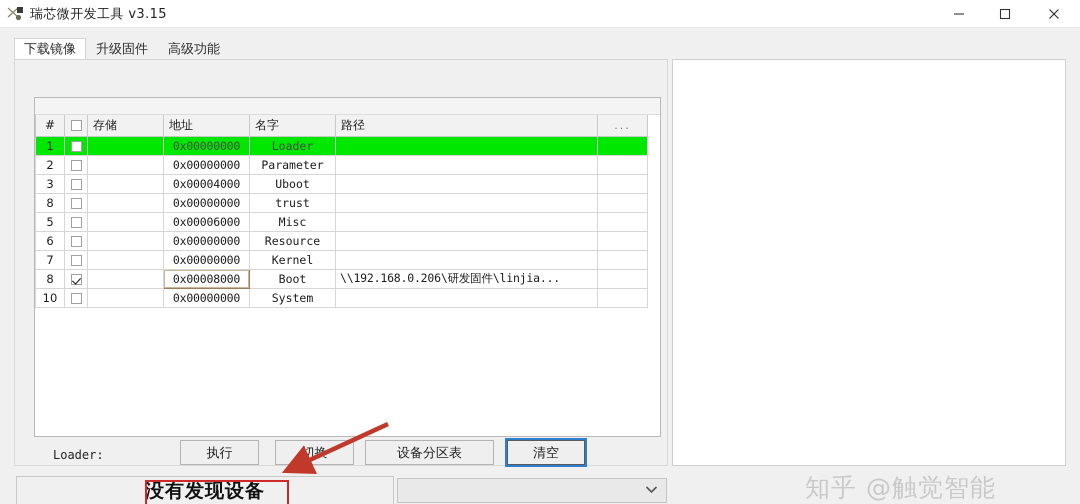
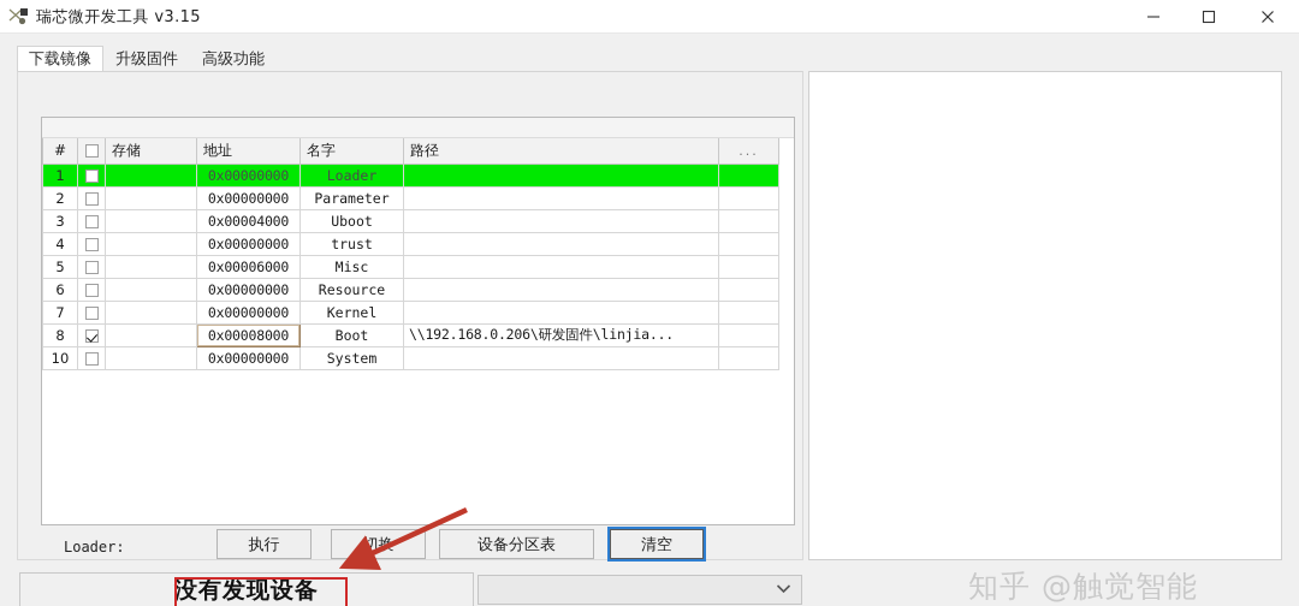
  瑞芯微开发工具 v3.15
  下载镜像
  升级固件
  高级功能
  #		存储	地址	名字	路径	...
  1			0x00000000	Loader
  2			0x00000000	Parameter
  3			0x00004000	Uboot
- 8			0x00000000	trust
+ 4			0x00000000	trust
  5			0x00006000	Misc
  6			0x00000000	Resource
  7			0x00000000	Kernel
  8			0x00008000	Boot	\\192.168.0.206\研发固件\linjia...
  10			0x00000000	System
  Loader:
  执行
  设备分区表
  清空
  没有发现设备
  知乎 @触觉智能
